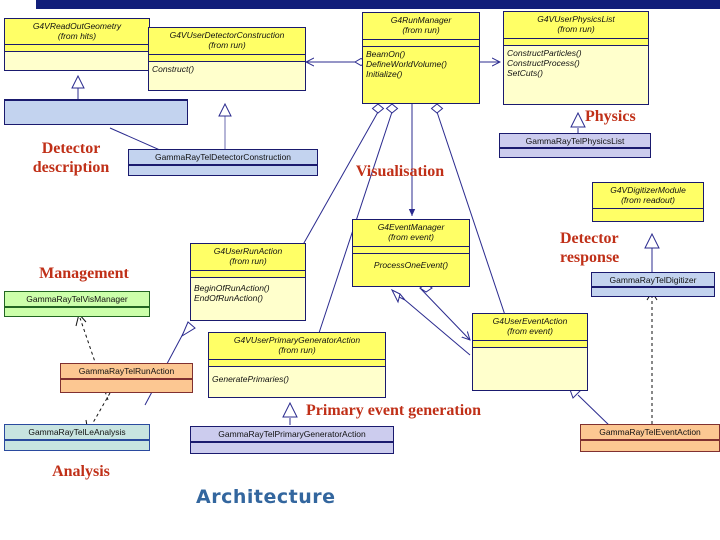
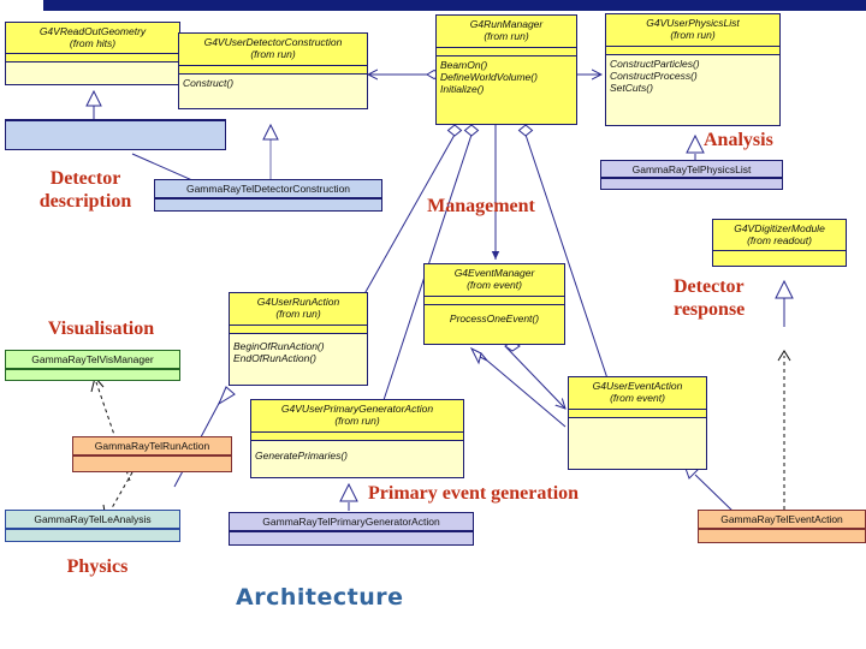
  G4VReadOutGeometry
  (from hits)
  G4VUserDetectorConstruction
  (from run)
  Construct()
  G4RunManager
  (from run)
  BeamOn()
  DefineWorldVolume()
  Initialize()
  G4VUserPhysicsList
  (from run)
  ConstructParticles()
  ConstructProcess()
  SetCuts()
  GammaRayTelDetectorConstruction
  GammaRayTelPhysicsList
  G4VDigitizerModule
  (from readout)
- GammaRayTelDigitizer
  G4EventManager
  (from event)
  ProcessOneEvent()
  G4UserRunAction
  (from run)
  BeginOfRunAction()
  EndOfRunAction()
  G4VUserPrimaryGeneratorAction
  (from run)
  GeneratePrimaries()
  G4UserEventAction
  (from event)
  GammaRayTelVisManager
  GammaRayTelRunAction
  GammaRayTelLeAnalysis
  GammaRayTelPrimaryGeneratorAction
  GammaRayTelEventAction
  Detector
  description
- Visualisation
+ Management
- Physics
+ Analysis
  Detector
  response
- Management
+ Visualisation
- Analysis
+ Physics
  Primary event generation
  Architecture
